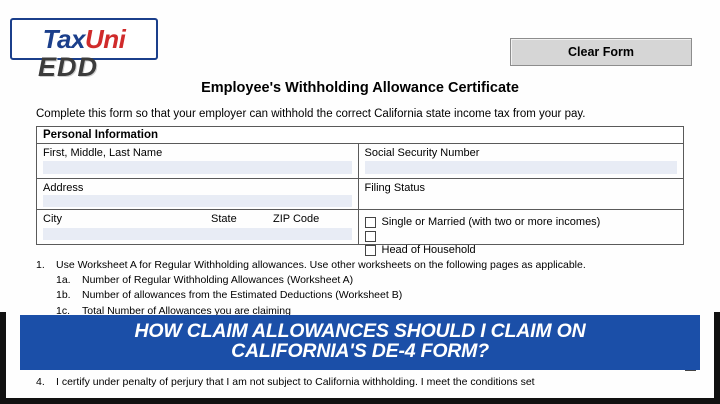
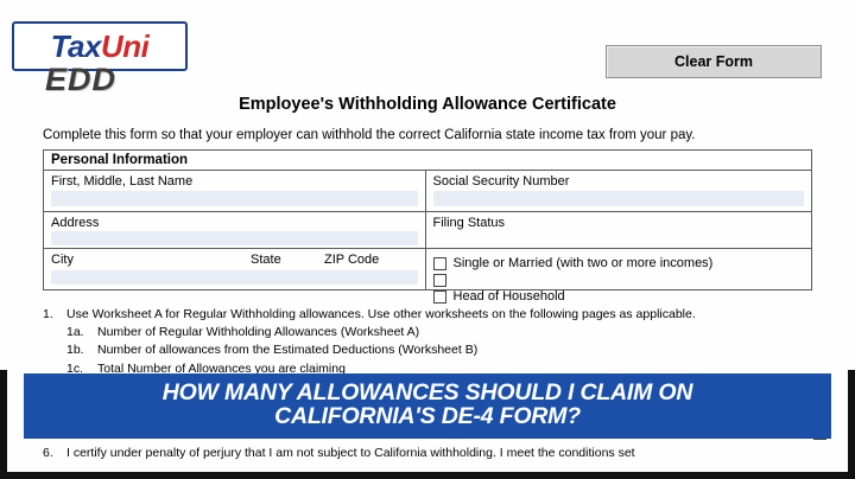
  TaxUni
  EDD
  Clear Form
  Employee's Withholding Allowance Certificate
  Complete this form so that your employer can withhold the correct California state income tax from your pay.
  Personal Information
  First, Middle, Last Name
  Social Security Number
  Address
  Filing Status
  City
  State
  ZIP Code
  Single or Married (with two or more incomes)
  Head of Household
  1.
  Use Worksheet A for Regular Withholding allowances. Use other worksheets on the following pages as applicable.
  1a.
  Number of Regular Withholding Allowances (Worksheet A)
  1b.
  Number of allowances from the Estimated Deductions (Worksheet B)
  1c.
  Total Number of Allowances you are claiming
- 4.
+ 6.
  I certify under penalty of perjury that I am not subject to California withholding. I meet the conditions set
- HOW CLAIM ALLOWANCES SHOULD I CLAIM ON
+ HOW MANY ALLOWANCES SHOULD I CLAIM ON
  CALIFORNIA'S DE-4 FORM?
